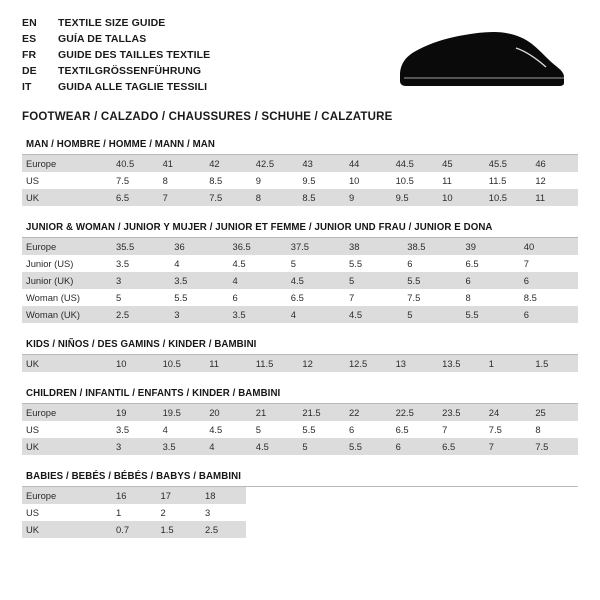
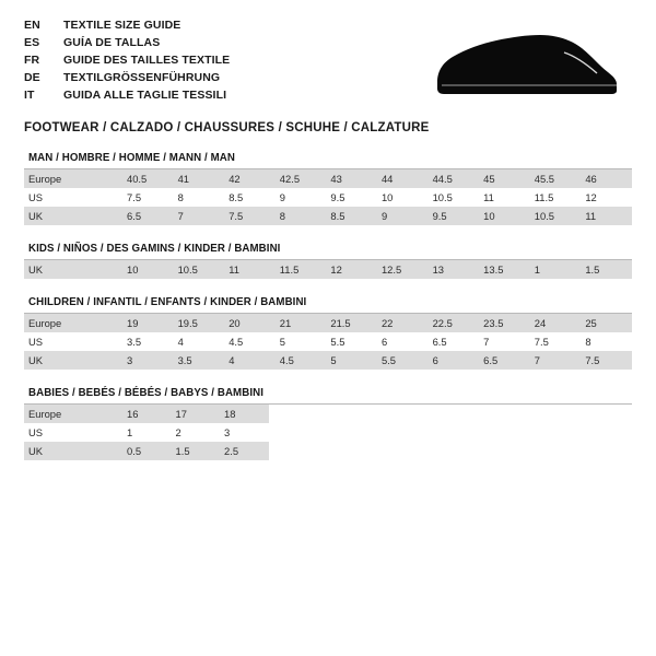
  EN
  TEXTILE SIZE GUIDE
  ES
  GUÍA DE TALLAS
  FR
  GUIDE DES TAILLES TEXTILE
  DE
  TEXTILGRÖSSENFÜHRUNG
  IT
  GUIDA ALLE TAGLIE TESSILI
  FOOTWEAR / CALZADO / CHAUSSURES / SCHUHE / CALZATURE
  MAN / HOMBRE / HOMME / MANN / MAN
  Europe	40.5	41	42	42.5	43	44	44.5	45	45.5	46
  US	7.5	8	8.5	9	9.5	10	10.5	11	11.5	12
  UK	6.5	7	7.5	8	8.5	9	9.5	10	10.5	11
- JUNIOR & WOMAN / JUNIOR Y MUJER / JUNIOR ET FEMME / JUNIOR UND FRAU / JUNIOR E DONA
- Europe	35.5	36	36.5	37.5	38	38.5	39	40
- Junior (US)	3.5	4	4.5	5	5.5	6	6.5	7
- Junior (UK)	3	3.5	4	4.5	5	5.5	6	6
- Woman (US)	5	5.5	6	6.5	7	7.5	8	8.5
- Woman (UK)	2.5	3	3.5	4	4.5	5	5.5	6
  KIDS / NIÑOS / DES GAMINS / KINDER / BAMBINI
  UK	10	10.5	11	11.5	12	12.5	13	13.5	1	1.5
  CHILDREN / INFANTIL / ENFANTS / KINDER / BAMBINI
  Europe	19	19.5	20	21	21.5	22	22.5	23.5	24	25
  US	3.5	4	4.5	5	5.5	6	6.5	7	7.5	8
  UK	3	3.5	4	4.5	5	5.5	6	6.5	7	7.5
  BABIES / BEBÉS / BÉBÉS / BABYS / BAMBINI
  Europe	16	17	18
  US	1	2	3
- UK	0.7	1.5	2.5
+ UK	0.5	1.5	2.5
